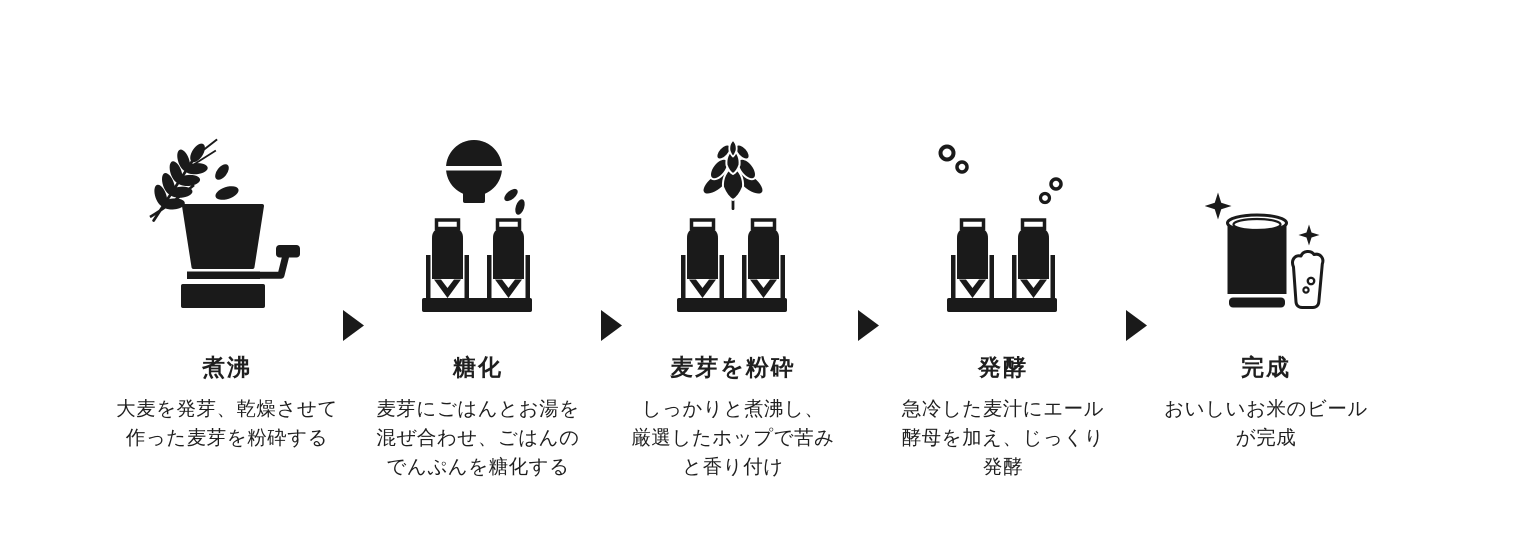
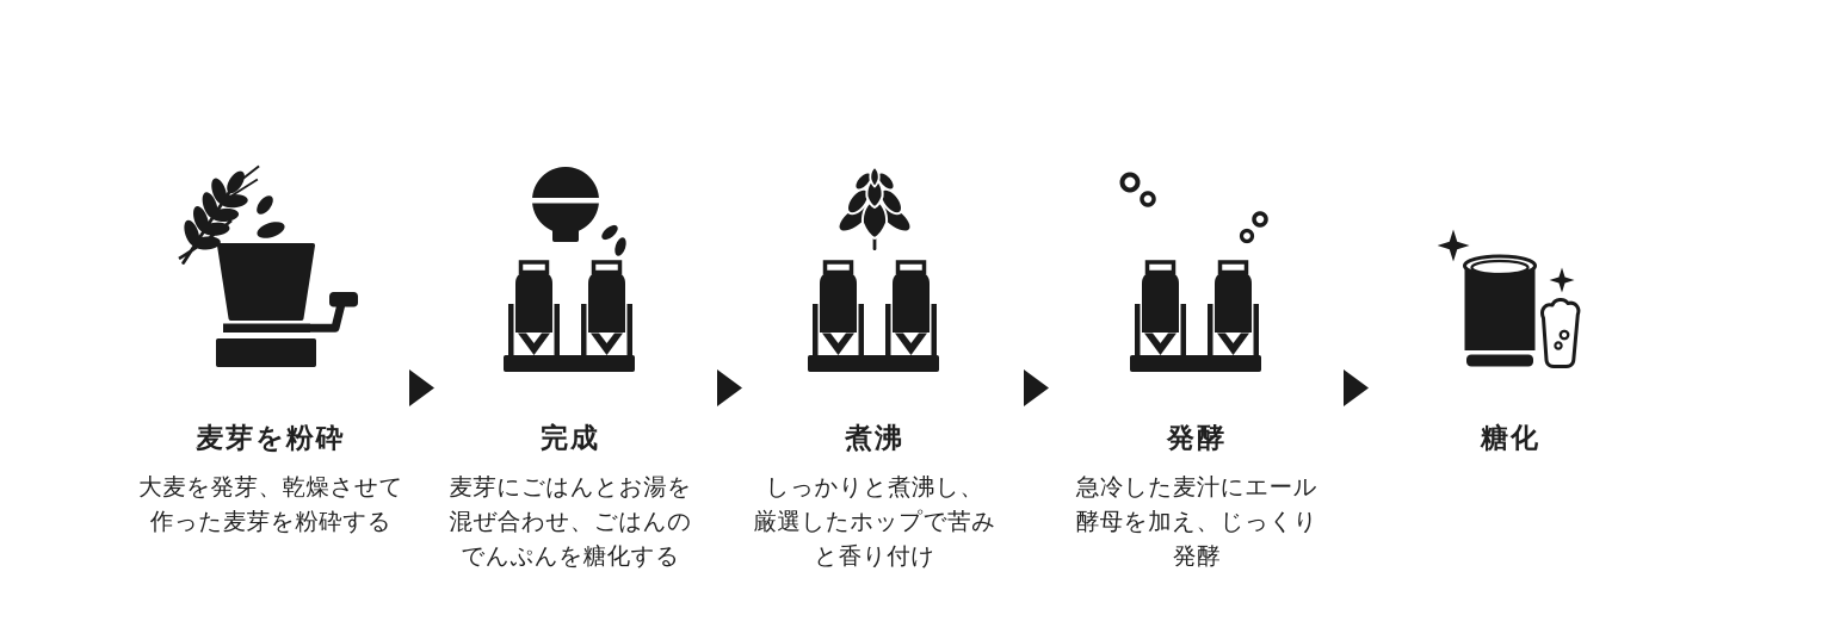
- 煮沸
+ 麦芽を粉砕
  大麦を発芽、乾燥させて
  作った麦芽を粉砕する
- 糖化
+ 完成
  麦芽にごはんとお湯を
  混ぜ合わせ、ごはんの
  でんぷんを糖化する
- 麦芽を粉砕
+ 煮沸
  しっかりと煮沸し、
  厳選したホップで苦み
  と香り付け
  発酵
  急冷した麦汁にエール
  酵母を加え、じっくり
  発酵
- 完成
+ 糖化
- おいしいお米のビール
- が完成
